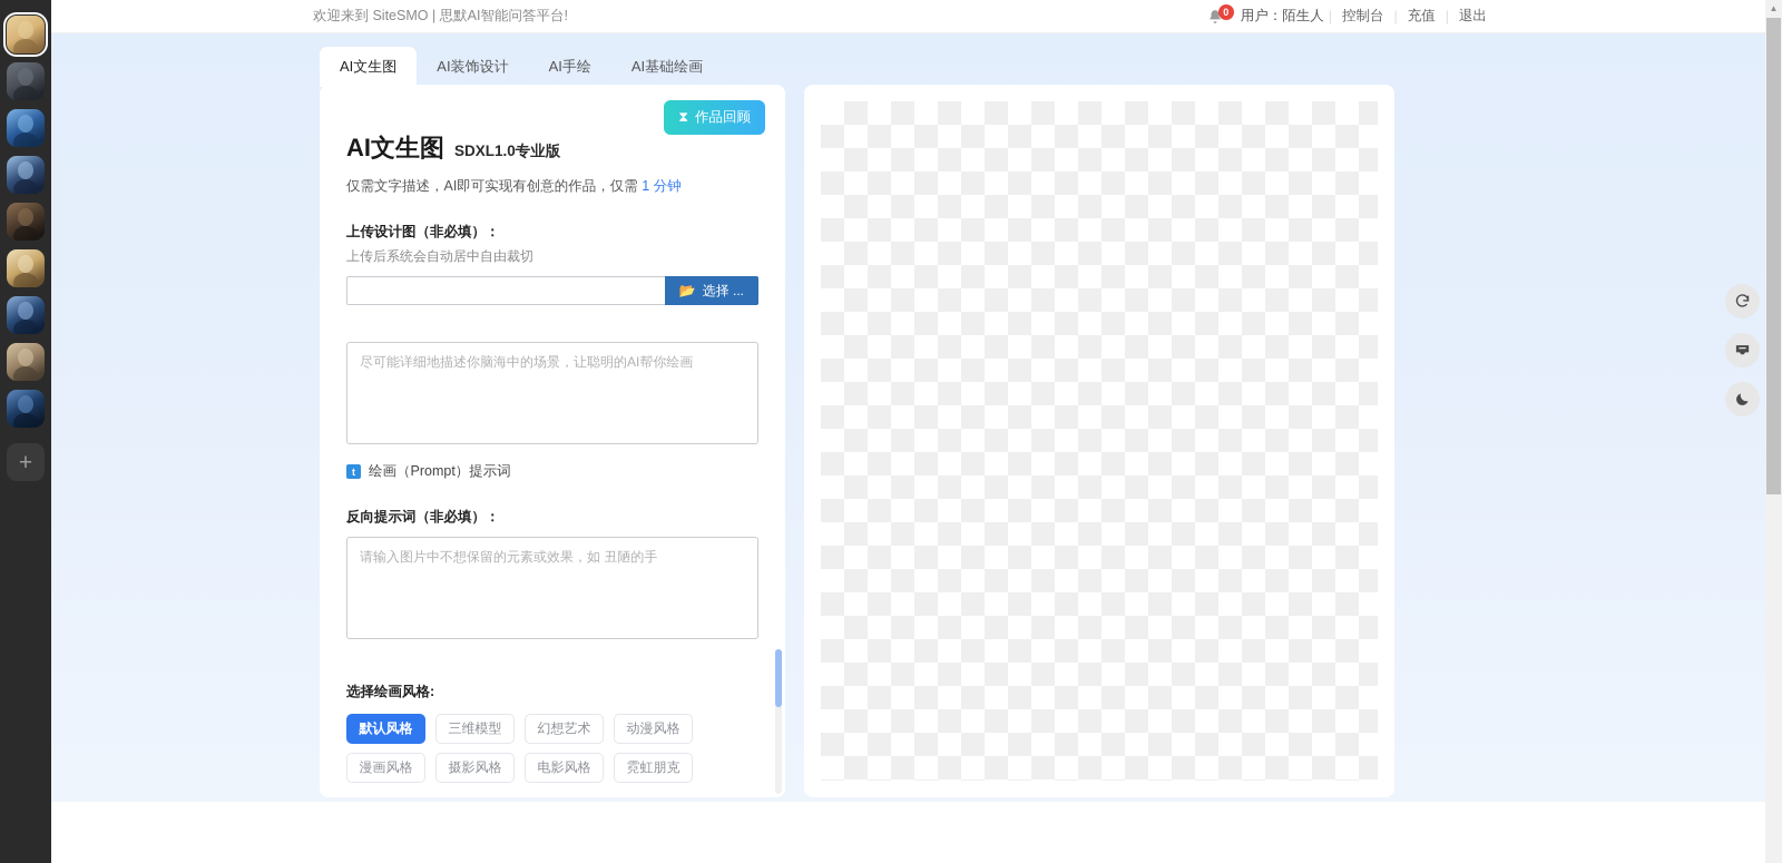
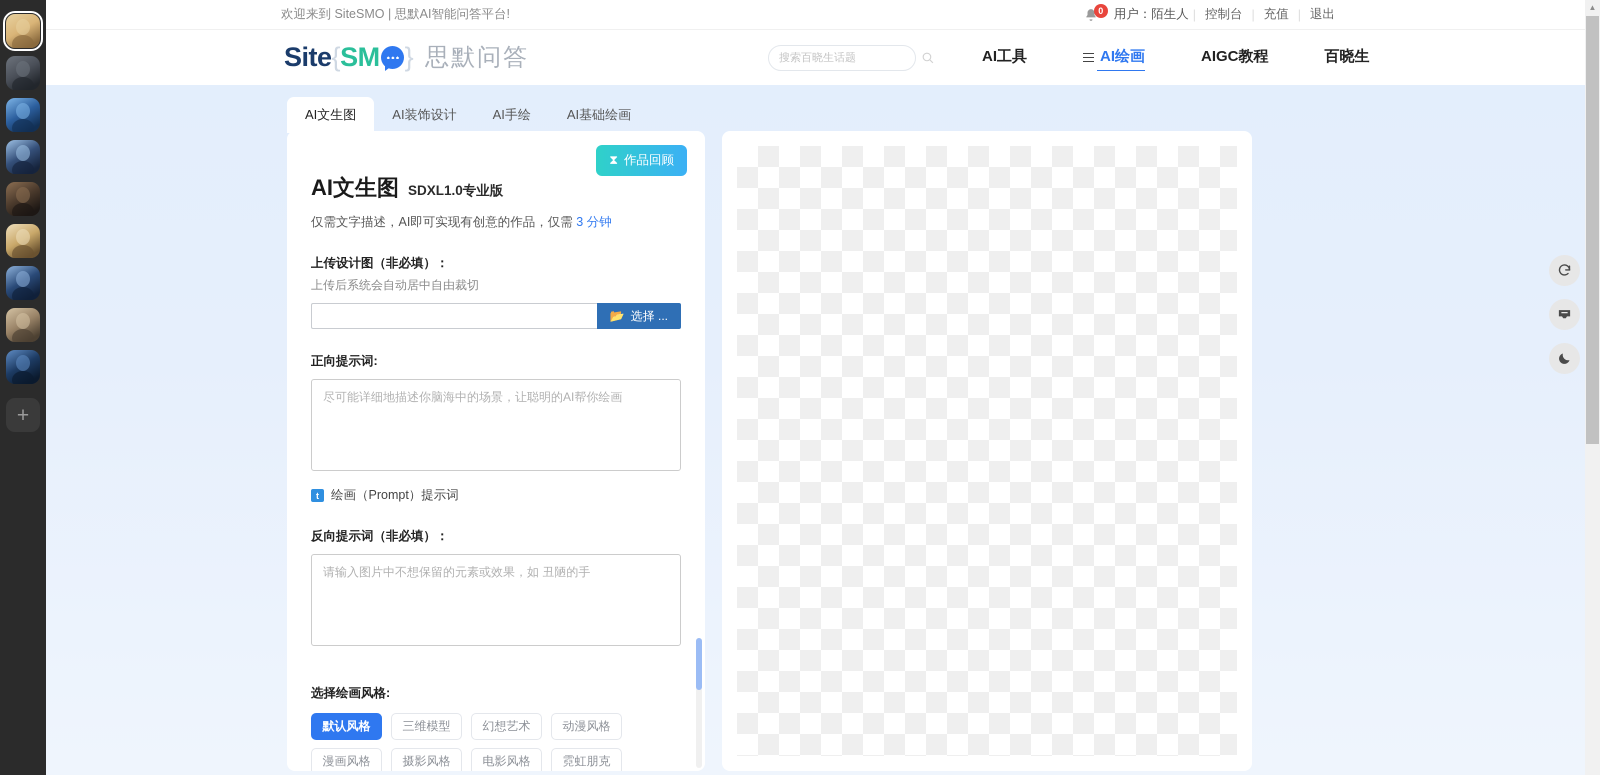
  +
  欢迎来到 SiteSMO | 思默AI智能问答平台!
  0
  用户：陌生人
  |
  控制台
  充值
  |
  退出
+ Site
+ {
+ SM
+ }
+ 思默问答
+ 搜索百晓生话题
+ AI工具
+ AI绘画
+ AIGC教程
+ 百晓生
  AI文生图
  AI装饰设计
  AI手绘
  AI基础绘画
  ⧗
  作品回顾
  AI文生图
  SDXL1.0专业版
- 仅需文字描述，AI即可实现有创意的作品，仅需 1 分钟
+ 仅需文字描述，AI即可实现有创意的作品，仅需 3 分钟
  上传设计图（非必填）：
  上传后系统会自动居中自由裁切
  📂
  选择 ...
+ 正向提示词:
  尽可能详细地描述你脑海中的场景，让聪明的AI帮你绘画
  t
  绘画（Prompt）提示词
  反向提示词（非必填）：
  请输入图片中不想保留的元素或效果，如 丑陋的手
  选择绘画风格:
  默认风格
  三维模型
  幻想艺术
  动漫风格
  漫画风格
  摄影风格
  电影风格
  霓虹朋克
  ▲
